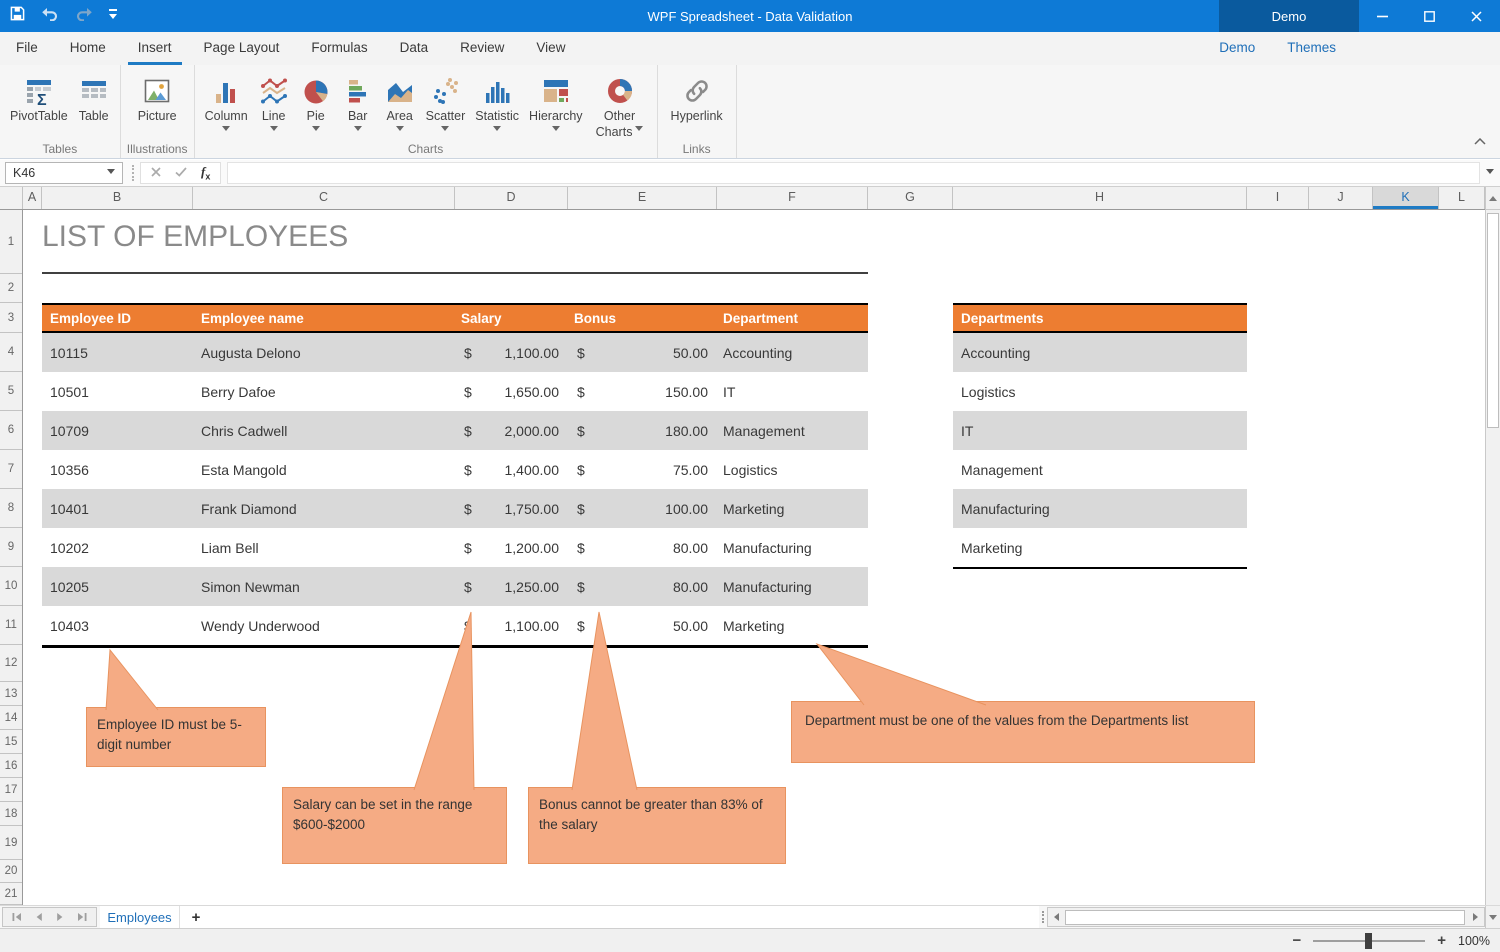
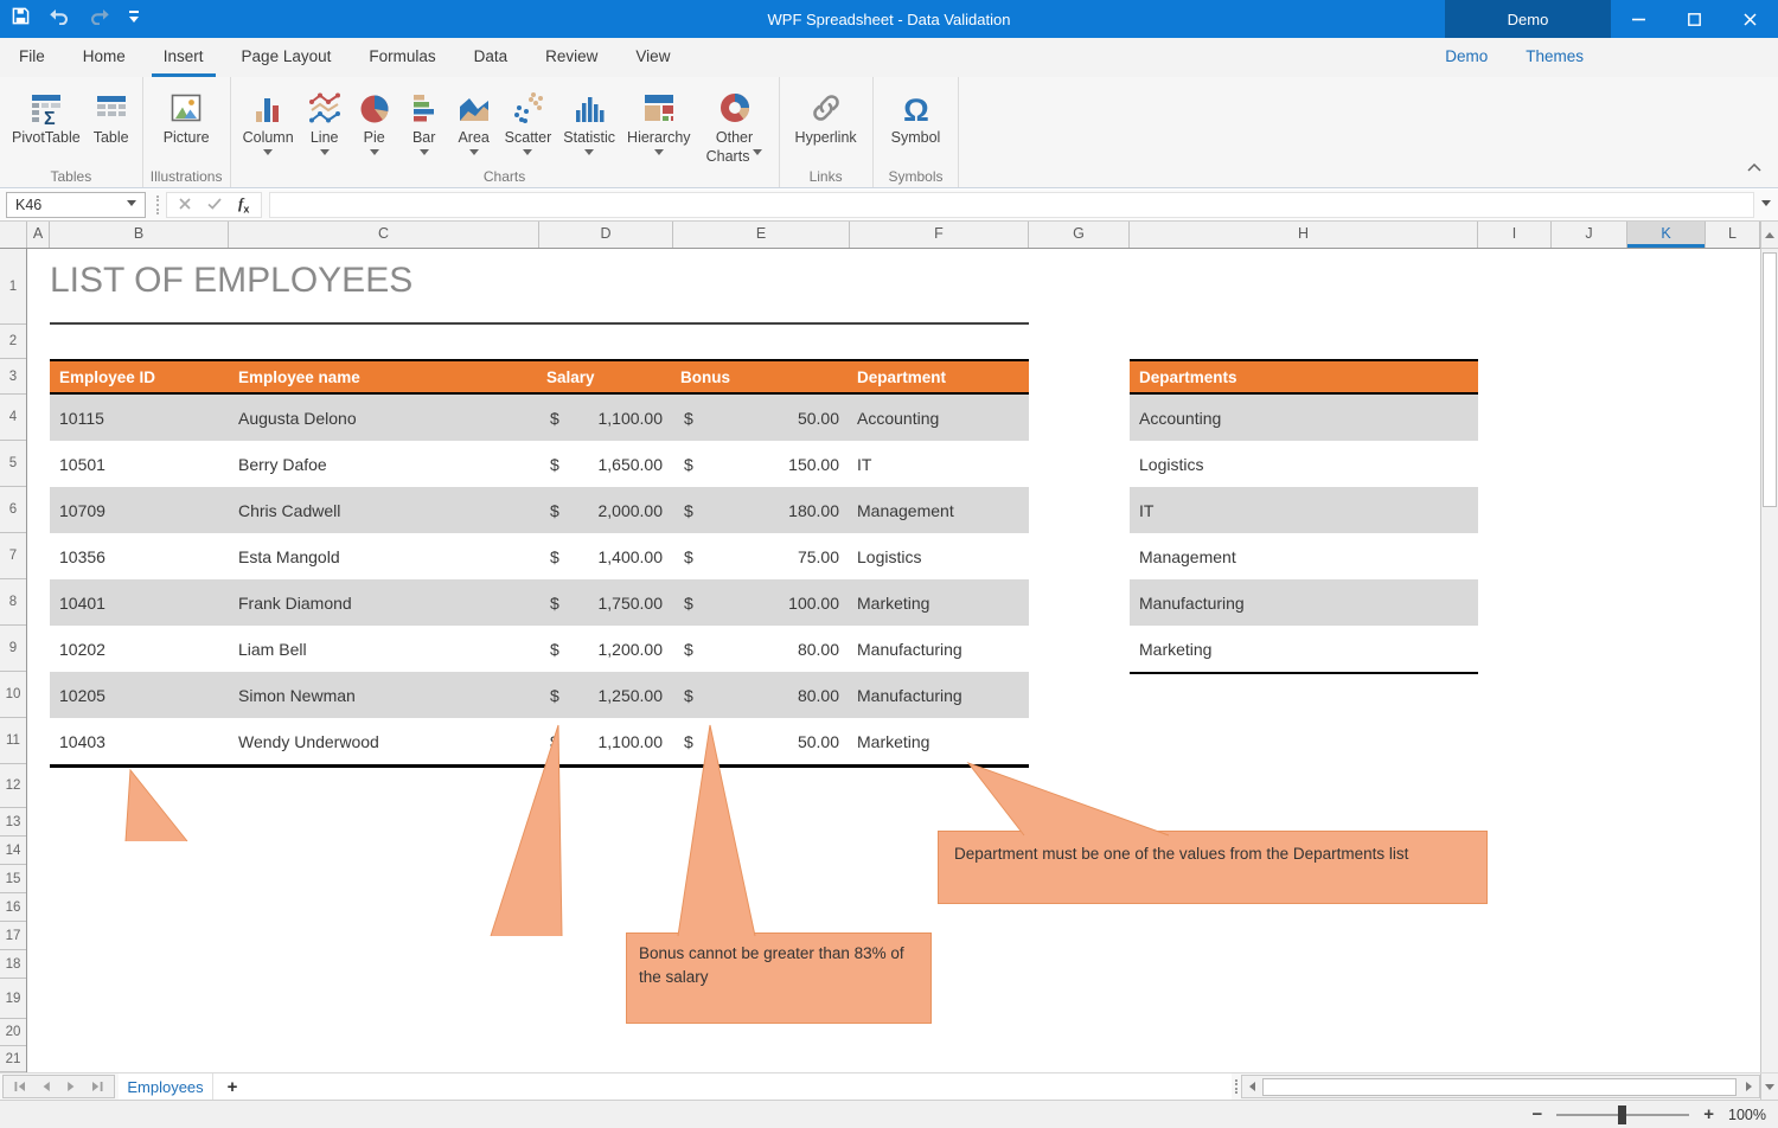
  WPF Spreadsheet - Data Validation
  Demo
  File
  Home
  Insert
  Page Layout
  Formulas
  Data
  Review
  View
  Demo
  Themes
  Σ
  PivotTable
  Table
  Tables
  Picture
  Illustrations
  Column
  Line
  Pie
  Bar
  Area
  Scatter
  Statistic
  Hierarchy
  Other Charts
  Charts
  Hyperlink
  Links
+ Ω
+ Symbol
+ Symbols
  K46
  fx
  A
  B
  C
  D
  E
  F
  G
  H
  I
  J
  K
  L
  1
  2
  3
  4
  5
  6
  7
  8
  9
  10
  11
  12
  13
  14
  15
  16
  17
  18
  19
  20
  21
  LIST OF EMPLOYEES
  Employee ID
  Employee name
  Salary
  Bonus
  Department
  10115
  Augusta Delono
  $
  1,100.00
  $
  50.00
  Accounting
  10501
  Berry Dafoe
  $
  1,650.00
  $
  150.00
  IT
  10709
  Chris Cadwell
  $
  2,000.00
  $
  180.00
  Management
  10356
  Esta Mangold
  $
  1,400.00
  $
  75.00
  Logistics
  10401
  Frank Diamond
  $
  1,750.00
  $
  100.00
  Marketing
  10202
  Liam Bell
  $
  1,200.00
  $
  80.00
  Manufacturing
  10205
  Simon Newman
  $
  1,250.00
  $
  80.00
  Manufacturing
  10403
  Wendy Underwood
  1,100.00
  $
  50.00
  Marketing
  Departments
  Accounting
  Logistics
  IT
  Management
  Manufacturing
  Marketing
- Employee ID must be 5-digit number
- Salary can be set in the range $600-$2000
  Bonus cannot be greater than 83% of the salary
  Department must be one of the values from the Departments list
  Employees
  +
  −
  +
  100%
